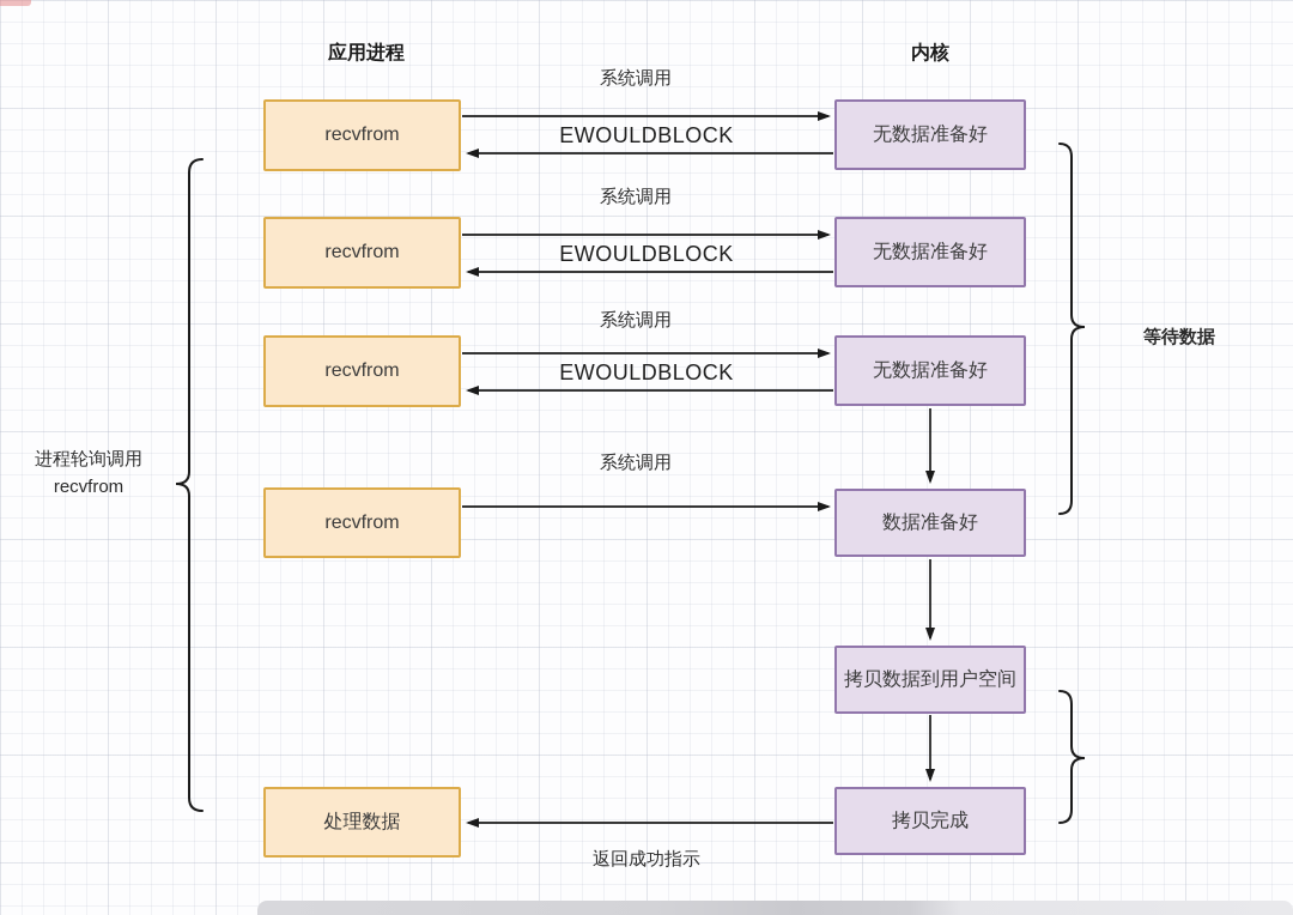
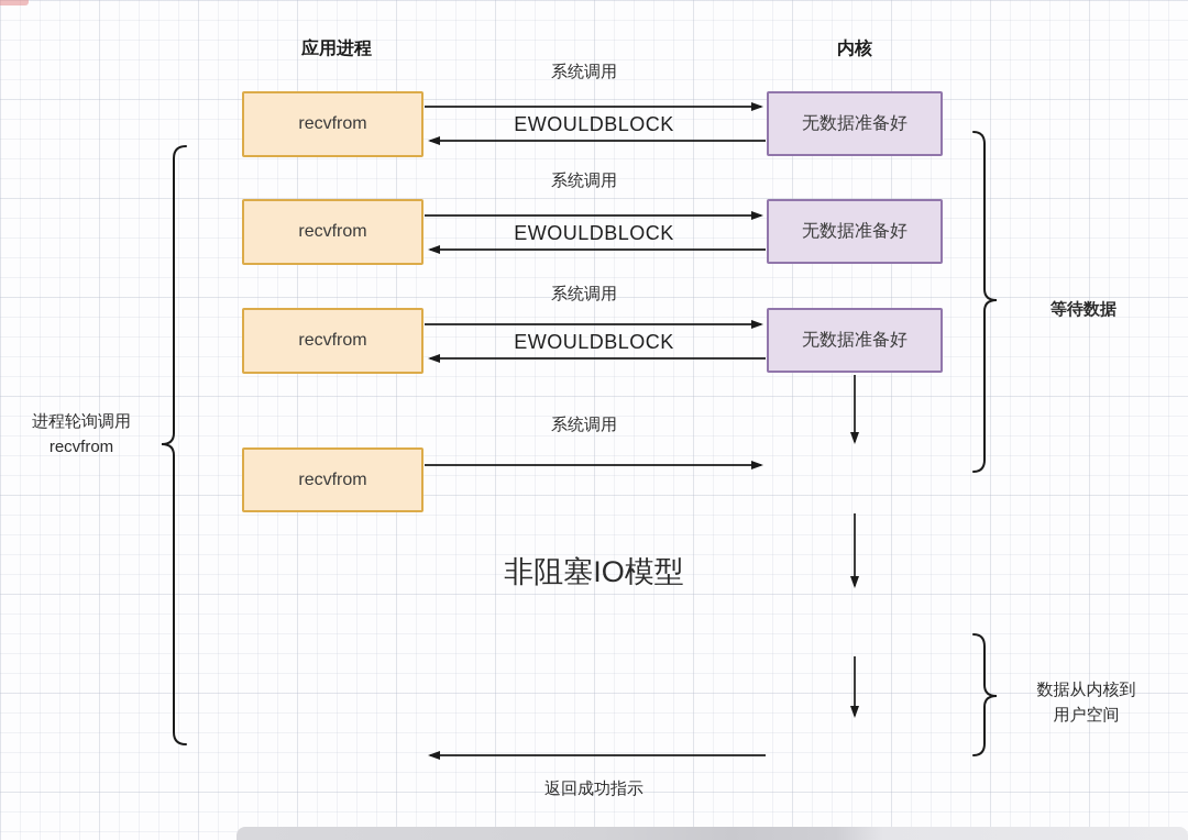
  应用进程
  内核
  recvfrom
  系统调用
  EWOULDBLOCK
  无数据准备好
  recvfrom
  系统调用
  EWOULDBLOCK
  无数据准备好
  recvfrom
  系统调用
  EWOULDBLOCK
  无数据准备好
  recvfrom
  系统调用
- 数据准备好
- 拷贝数据到用户空间
- 拷贝完成
- 处理数据
  返回成功指示
+ 非阻塞IO模型
  进程轮询调用
  recvfrom
  等待数据
+ 数据从内核到
+ 用户空间
